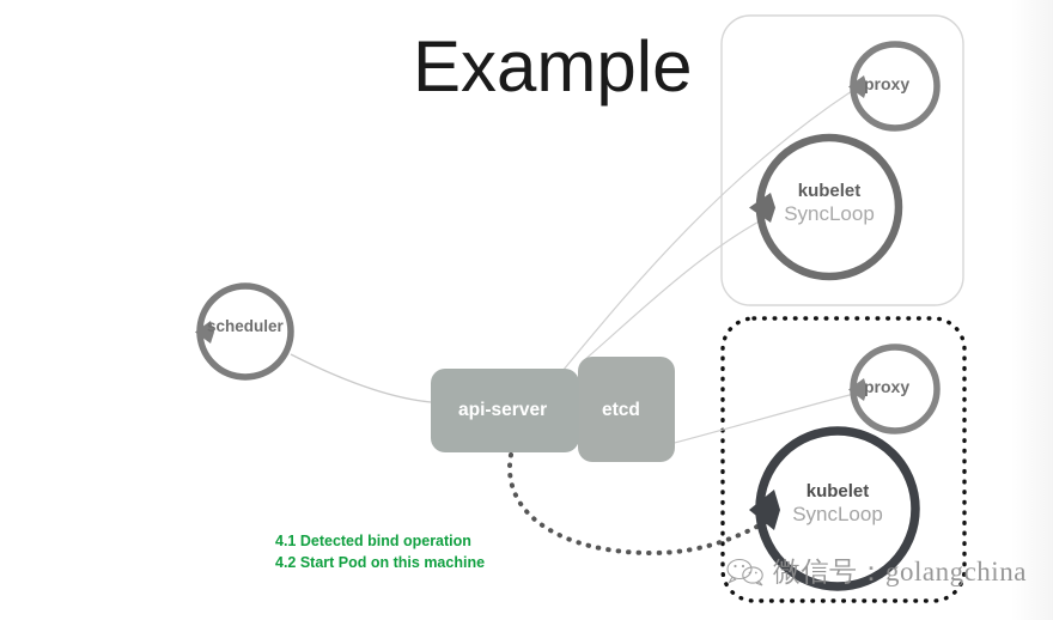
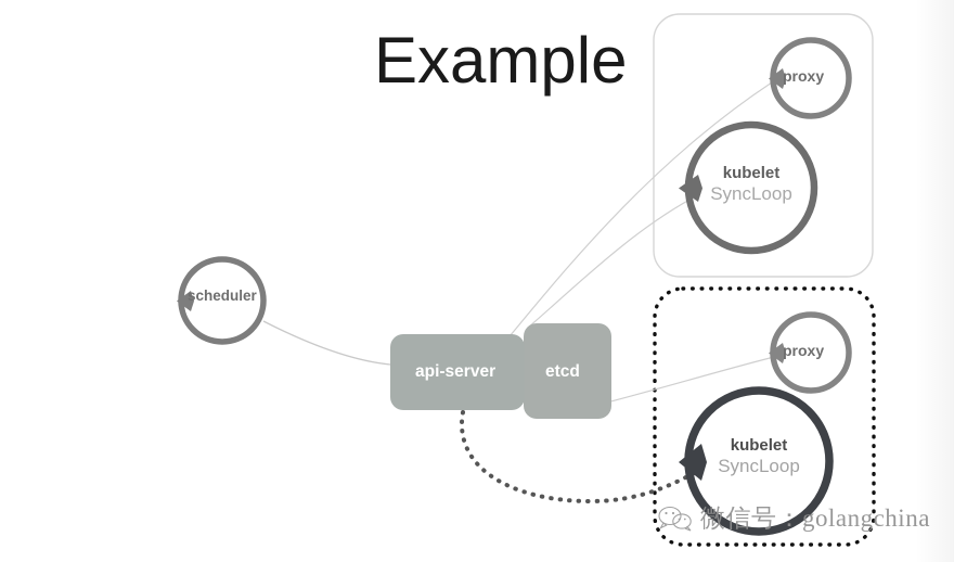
  Example
  scheduler
  proxy
  proxy
  kubelet
  SyncLoop
  kubelet
  SyncLoop
  api-server
  etcd
- 4.1 Detected bind operation
- 4.2 Start Pod on this machine
  微信号：golangchin
